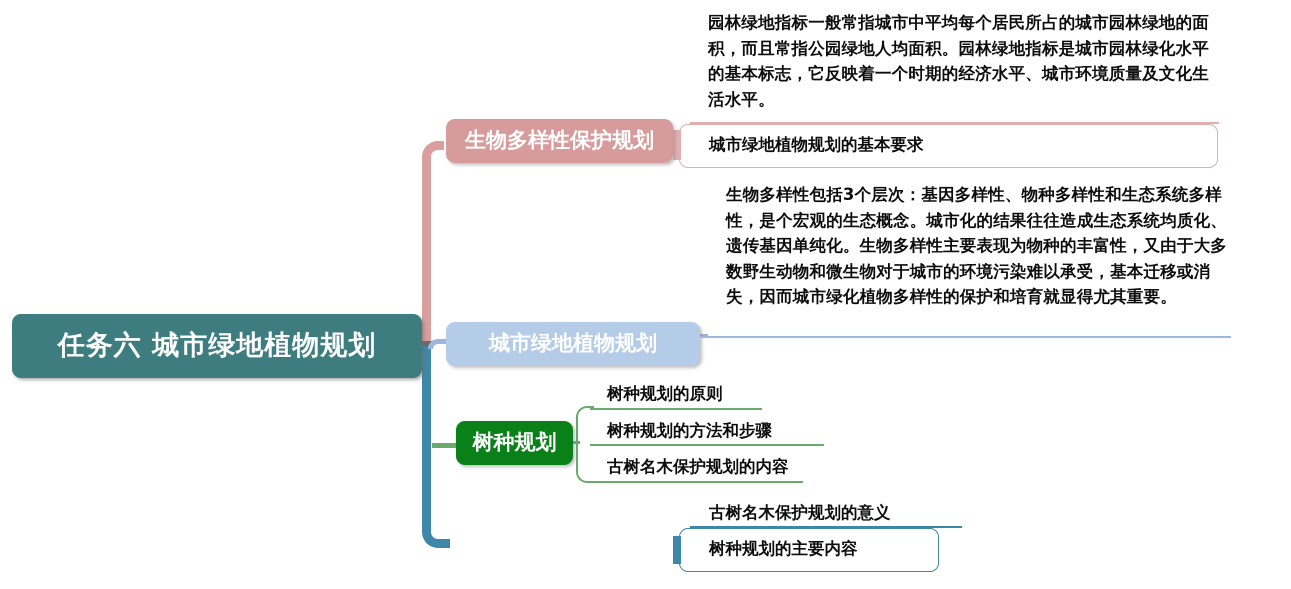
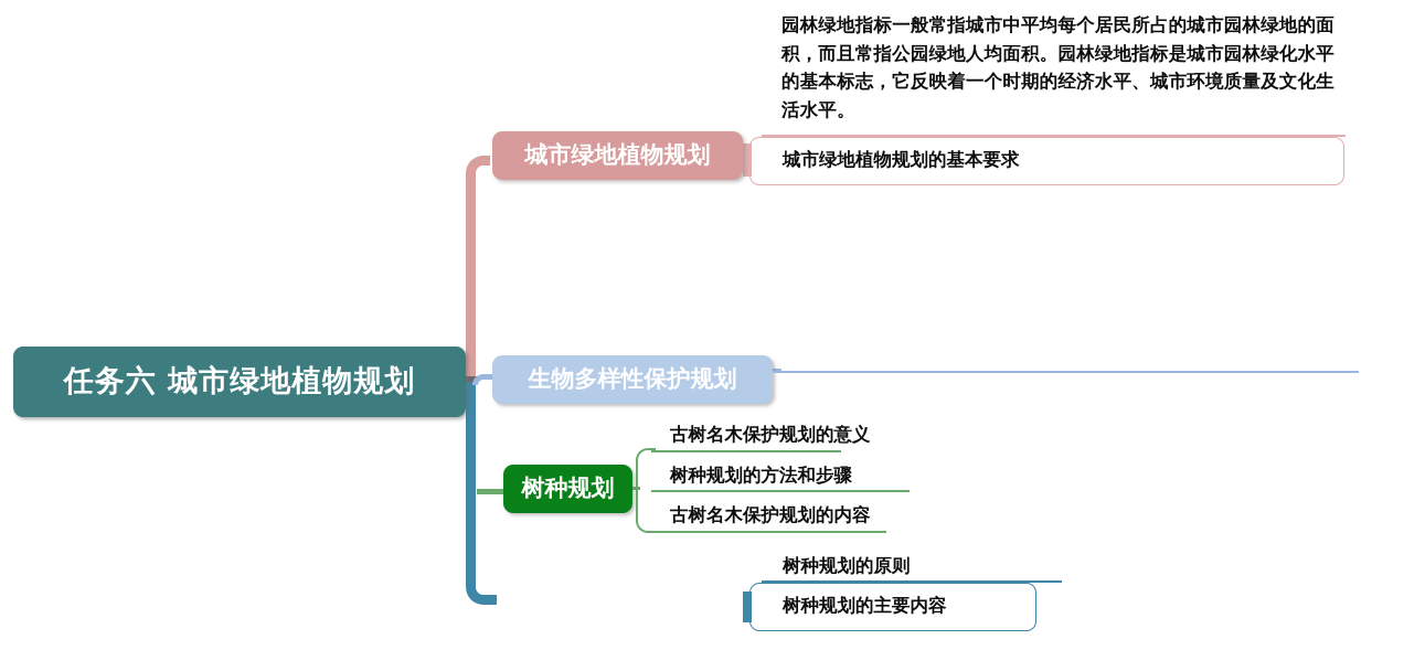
  任务六 城市绿地植物规划
- 生物多样性保护规划
+ 城市绿地植物规划
  园林绿地指标一般常指城市中平均每个居民所占的城市园林绿地的面积，而且常指公园绿地人均面积。园林绿地指标是城市园林绿化水平的基本标志，它反映着一个时期的经济水平、城市环境质量及文化生活水平。
  城市绿地植物规划的基本要求
- 城市绿地植物规划
+ 生物多样性保护规划
- 生物多样性包括3个层次：基因多样性、物种多样性和生态系统多样性，是个宏观的生态概念。城市化的结果往往造成生态系统均质化、遗传基因单纯化。生物多样性主要表现为物种的丰富性，又由于大多数野生动物和微生物对于城市的环境污染难以承受，基本迁移或消失，因而城市绿化植物多样性的保护和培育就显得尤其重要。
  树种规划
- 树种规划的原则
+ 古树名木保护规划的意义
  树种规划的方法和步骤
  古树名木保护规划的内容
- 古树名木保护规划的意义
+ 树种规划的原则
  树种规划的主要内容
